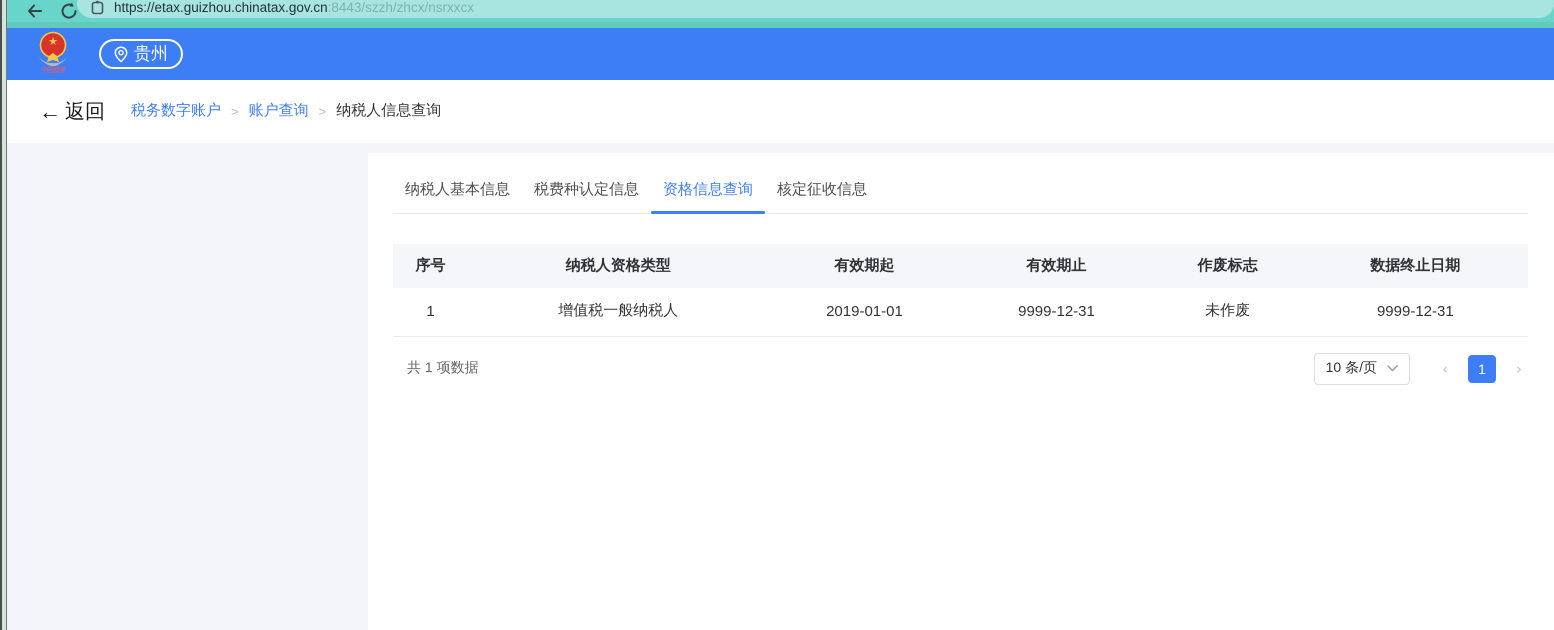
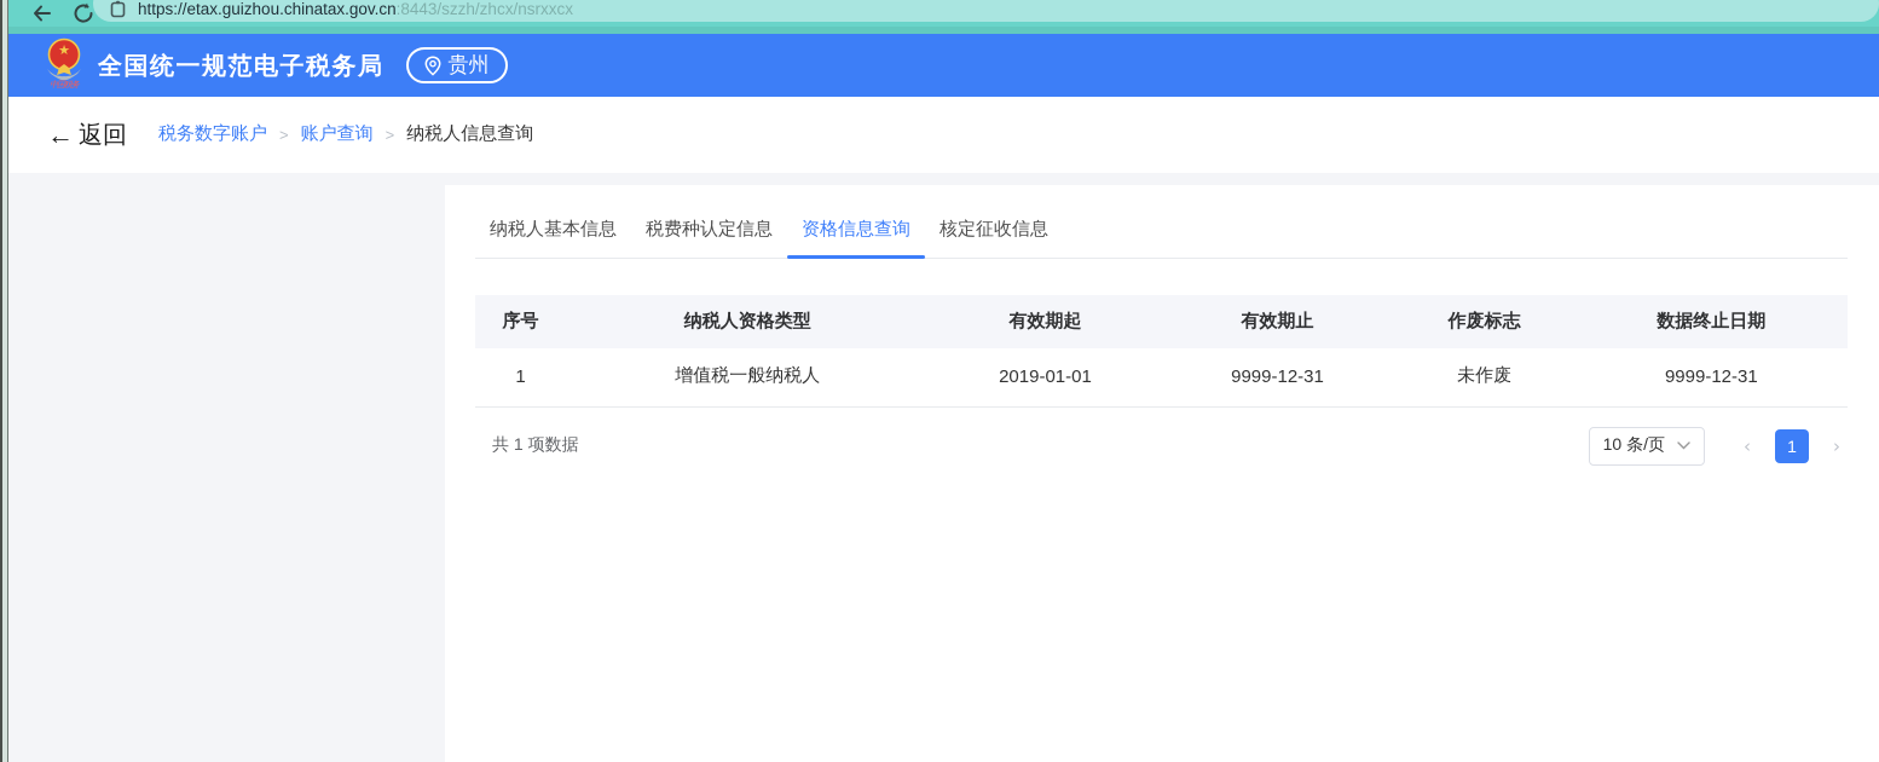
  https://etax.guizhou.chinatax.gov.cn:8443/szzh/zhcx/nsrxxcx
  ★
+ 全国统一规范电子税务局
  贵州
  ←
  返回
  税务数字账户
  >
  账户查询
  >
  纳税人信息查询
  纳税人基本信息
  税费种认定信息
  资格信息查询
  核定征收信息
  序号	纳税人资格类型	有效期起	有效期止	作废标志	数据终止日期
  1	增值税一般纳税人	2019-01-01	9999-12-31	未作废	9999-12-31
  共 1 项数据
  10 条/页
  ‹
  1
  ›
